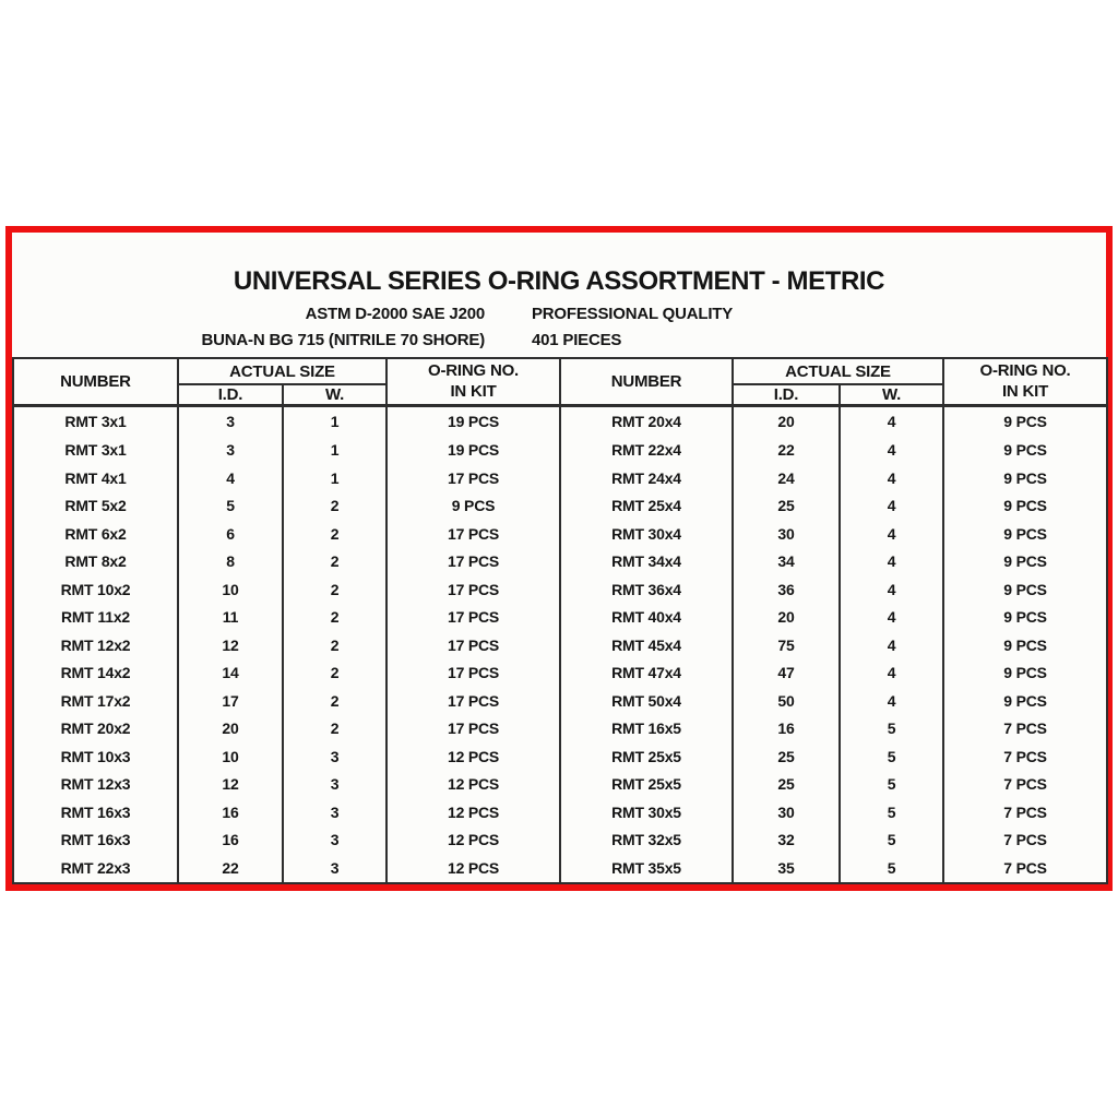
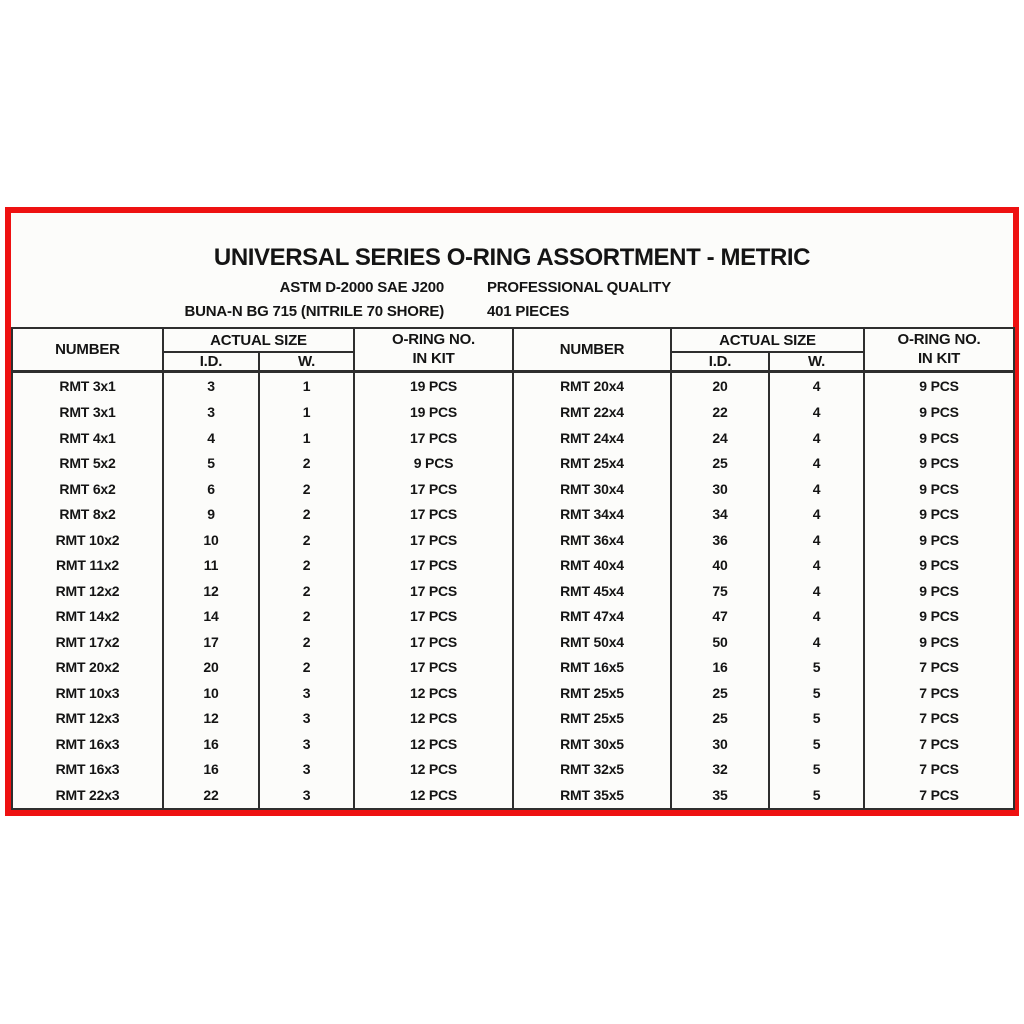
  UNIVERSAL SERIES O-RING ASSORTMENT - METRIC
  ASTM D-2000 SAE J200
  PROFESSIONAL QUALITY
  BUNA-N BG 715 (NITRILE 70 SHORE)
  401 PIECES
  NUMBER	ACTUAL SIZE	O-RING NO. IN KIT	NUMBER	ACTUAL SIZE	O-RING NO. IN KIT
  I.D.	W.	I.D.	W.
  RMT 3x1	3	1	19 PCS	RMT 20x4	20	4	9 PCS
  RMT 3x1	3	1	19 PCS	RMT 22x4	22	4	9 PCS
  RMT 4x1	4	1	17 PCS	RMT 24x4	24	4	9 PCS
  RMT 5x2	5	2	9 PCS	RMT 25x4	25	4	9 PCS
  RMT 6x2	6	2	17 PCS	RMT 30x4	30	4	9 PCS
- RMT 8x2	8	2	17 PCS	RMT 34x4	34	4	9 PCS
+ RMT 8x2	9	2	17 PCS	RMT 34x4	34	4	9 PCS
  RMT 10x2	10	2	17 PCS	RMT 36x4	36	4	9 PCS
- RMT 11x2	11	2	17 PCS	RMT 40x4	20	4	9 PCS
+ RMT 11x2	11	2	17 PCS	RMT 40x4	40	4	9 PCS
  RMT 12x2	12	2	17 PCS	RMT 45x4	75	4	9 PCS
  RMT 14x2	14	2	17 PCS	RMT 47x4	47	4	9 PCS
  RMT 17x2	17	2	17 PCS	RMT 50x4	50	4	9 PCS
  RMT 20x2	20	2	17 PCS	RMT 16x5	16	5	7 PCS
  RMT 10x3	10	3	12 PCS	RMT 25x5	25	5	7 PCS
  RMT 12x3	12	3	12 PCS	RMT 25x5	25	5	7 PCS
  RMT 16x3	16	3	12 PCS	RMT 30x5	30	5	7 PCS
  RMT 16x3	16	3	12 PCS	RMT 32x5	32	5	7 PCS
  RMT 22x3	22	3	12 PCS	RMT 35x5	35	5	7 PCS
